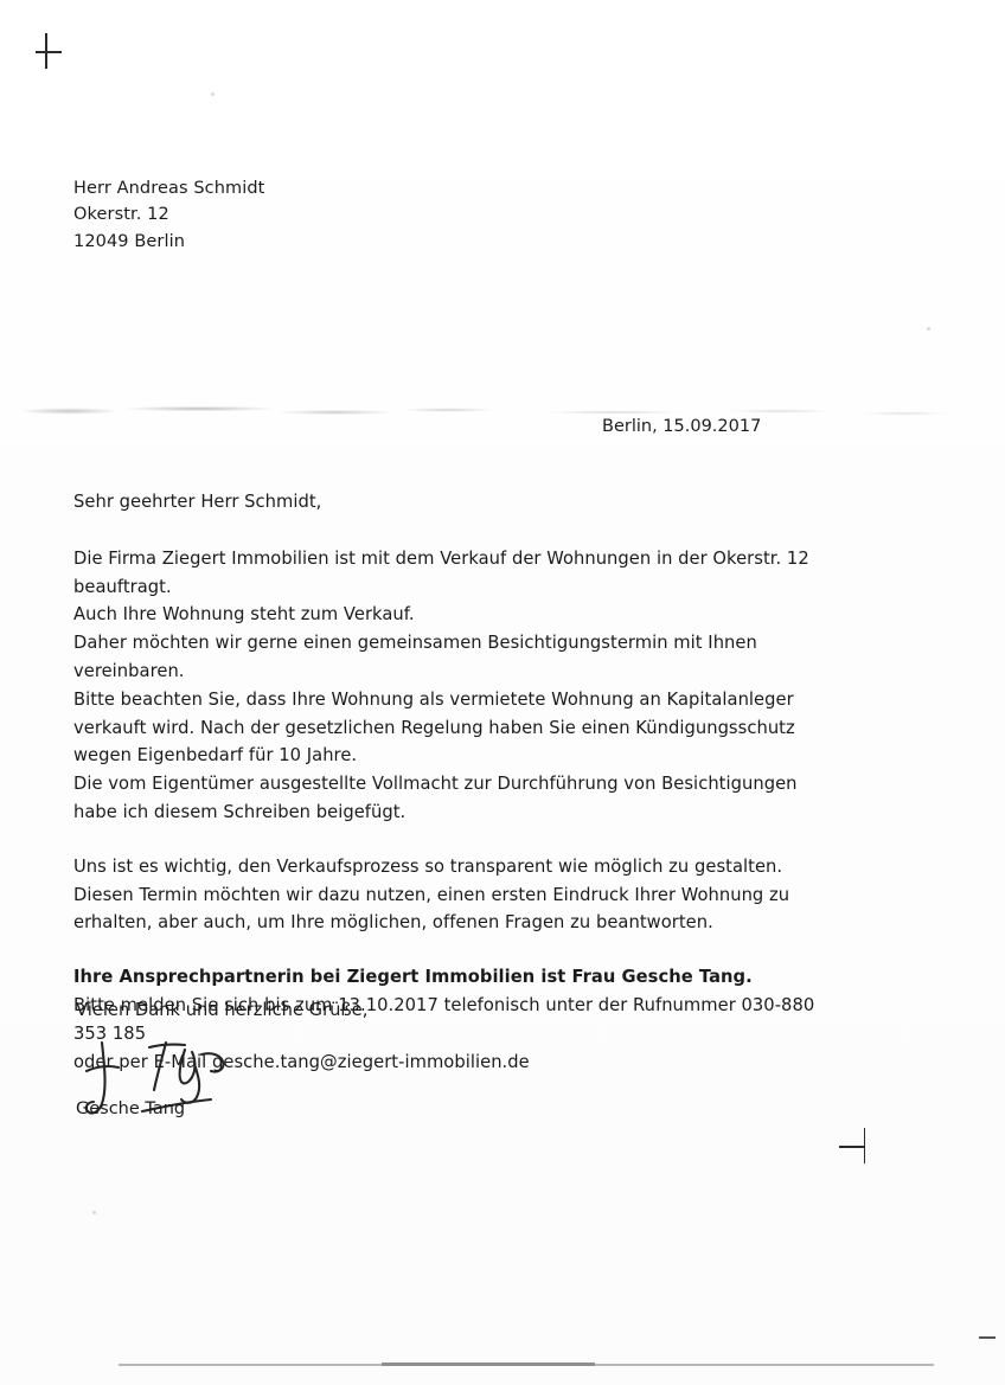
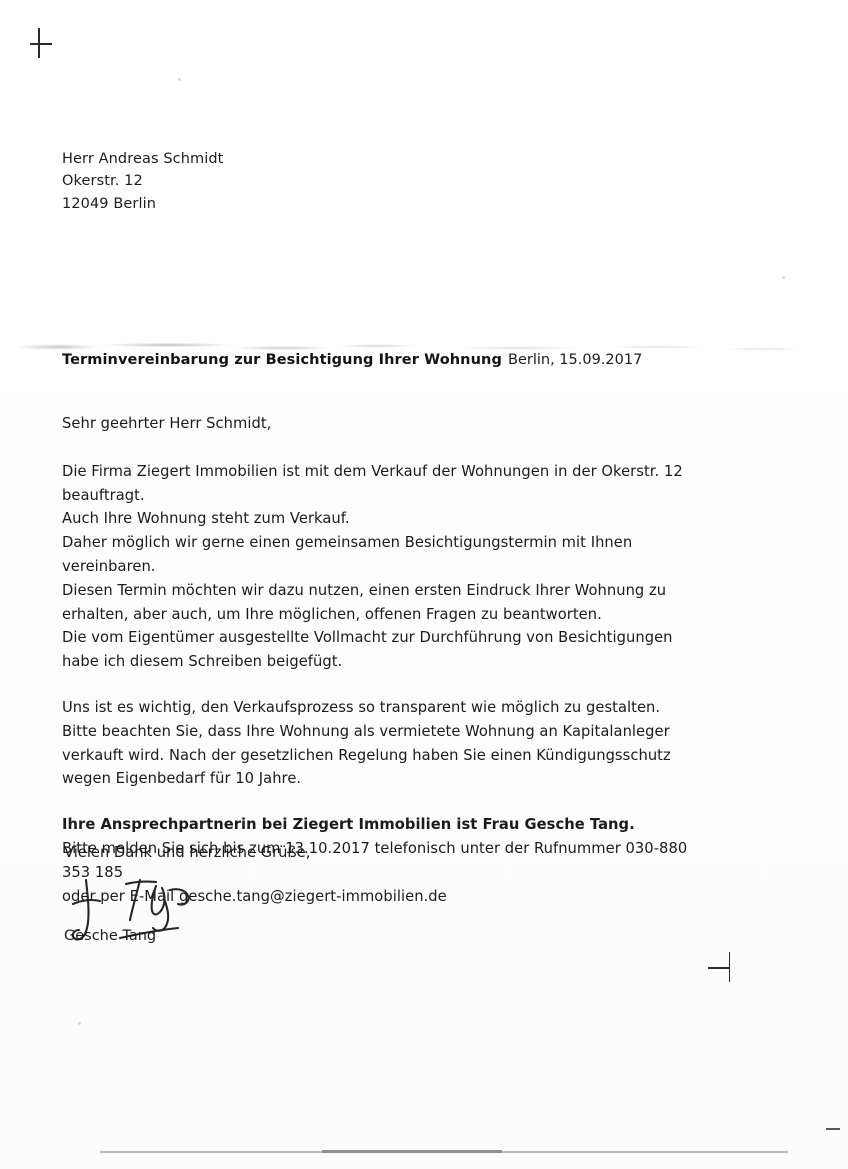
  Herr Andreas Schmidt
  Okerstr. 12
  12049 Berlin
+ Terminvereinbarung zur Besichtigung Ihrer Wohnung
  Berlin, 15.09.2017
  Sehr geehrter Herr Schmidt,
  Die Firma Ziegert Immobilien ist mit dem Verkauf der Wohnungen in der Okerstr. 12 beauftragt.
  Auch Ihre Wohnung steht zum Verkauf.
- Daher möchten wir gerne einen gemeinsamen Besichtigungstermin mit Ihnen vereinbaren.
+ Daher möglich wir gerne einen gemeinsamen Besichtigungstermin mit Ihnen vereinbaren.
- Bitte beachten Sie, dass Ihre Wohnung als vermietete Wohnung an Kapitalanleger verkauft wird. Nach der gesetzlichen Regelung haben Sie einen Kündigungsschutz wegen Eigenbedarf für 10 Jahre.
+ Diesen Termin möchten wir dazu nutzen, einen ersten Eindruck Ihrer Wohnung zu erhalten, aber auch, um Ihre möglichen, offenen Fragen zu beantworten.
  Die vom Eigentümer ausgestellte Vollmacht zur Durchführung von Besichtigungen habe ich diesem Schreiben beigefügt.
  Uns ist es wichtig, den Verkaufsprozess so transparent wie möglich zu gestalten.
- Diesen Termin möchten wir dazu nutzen, einen ersten Eindruck Ihrer Wohnung zu erhalten, aber auch, um Ihre möglichen, offenen Fragen zu beantworten.
+ Bitte beachten Sie, dass Ihre Wohnung als vermietete Wohnung an Kapitalanleger verkauft wird. Nach der gesetzlichen Regelung haben Sie einen Kündigungsschutz wegen Eigenbedarf für 10 Jahre.
  Ihre Ansprechpartnerin bei Ziegert Immobilien ist Frau Gesche Tang.
  Bitte melden Sie sich bis zum 13.10.2017 telefonisch unter der Rufnummer 030-880 353 185
  oder per E-Mail gesche.tang@ziegert-immobilien.de
  Vielen Dank und herzliche Grüße,
  Gesche Tang
